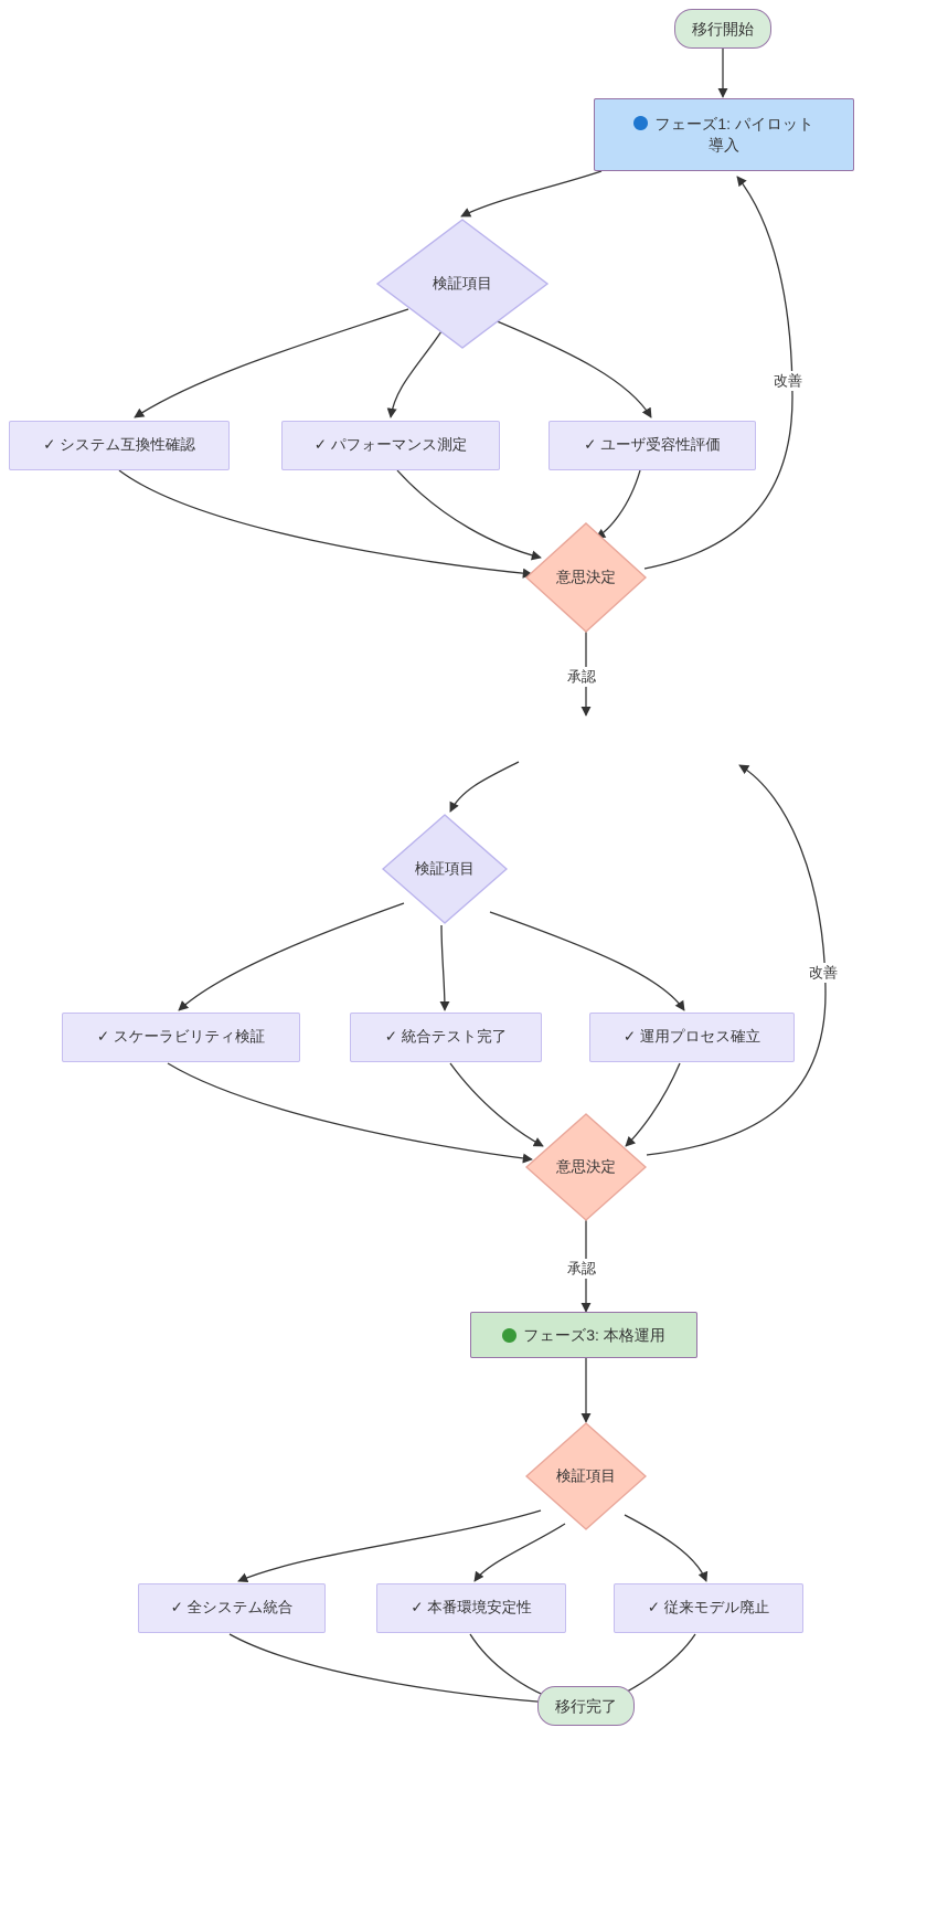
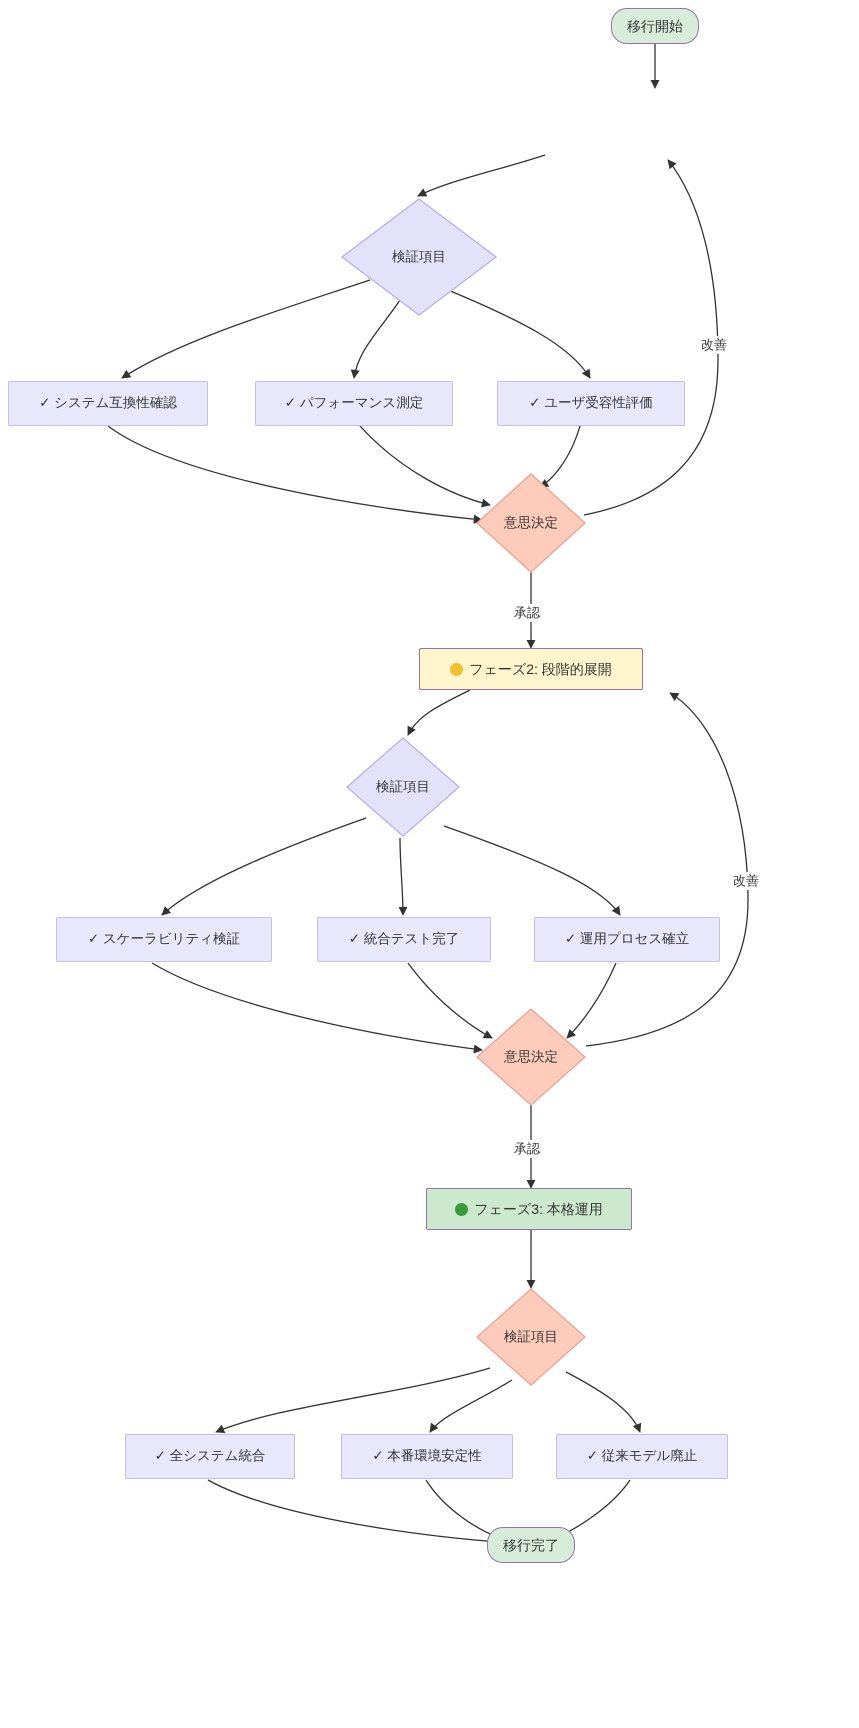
  移行開始
- フェーズ1: パイロット
- 導入
  検証項目
  ✓ システム互換性確認
  ✓ パフォーマンス測定
  ✓ ユーザ受容性評価
  意思決定
  承認
  改善
+ フェーズ2: 段階的展開
  検証項目
  ✓ スケーラビリティ検証
  ✓ 統合テスト完了
  ✓ 運用プロセス確立
  意思決定
  承認
  改善
  フェーズ3: 本格運用
  検証項目
  ✓ 全システム統合
  ✓ 本番環境安定性
  ✓ 従来モデル廃止
  移行完了
